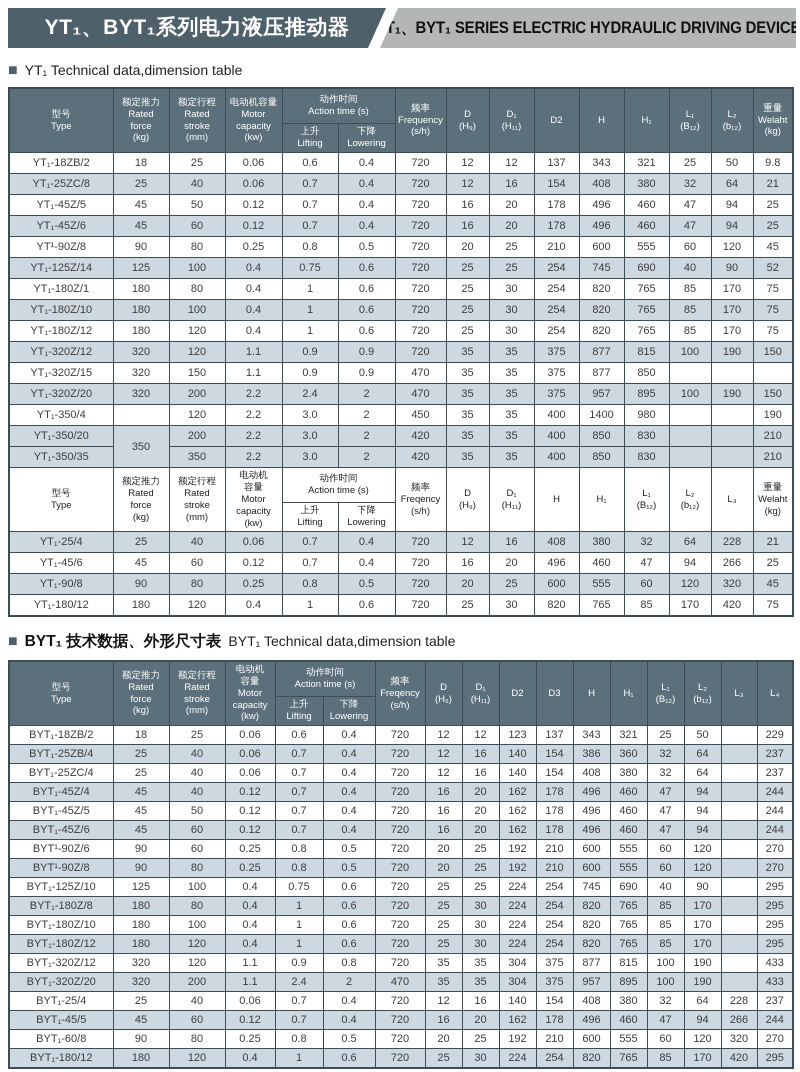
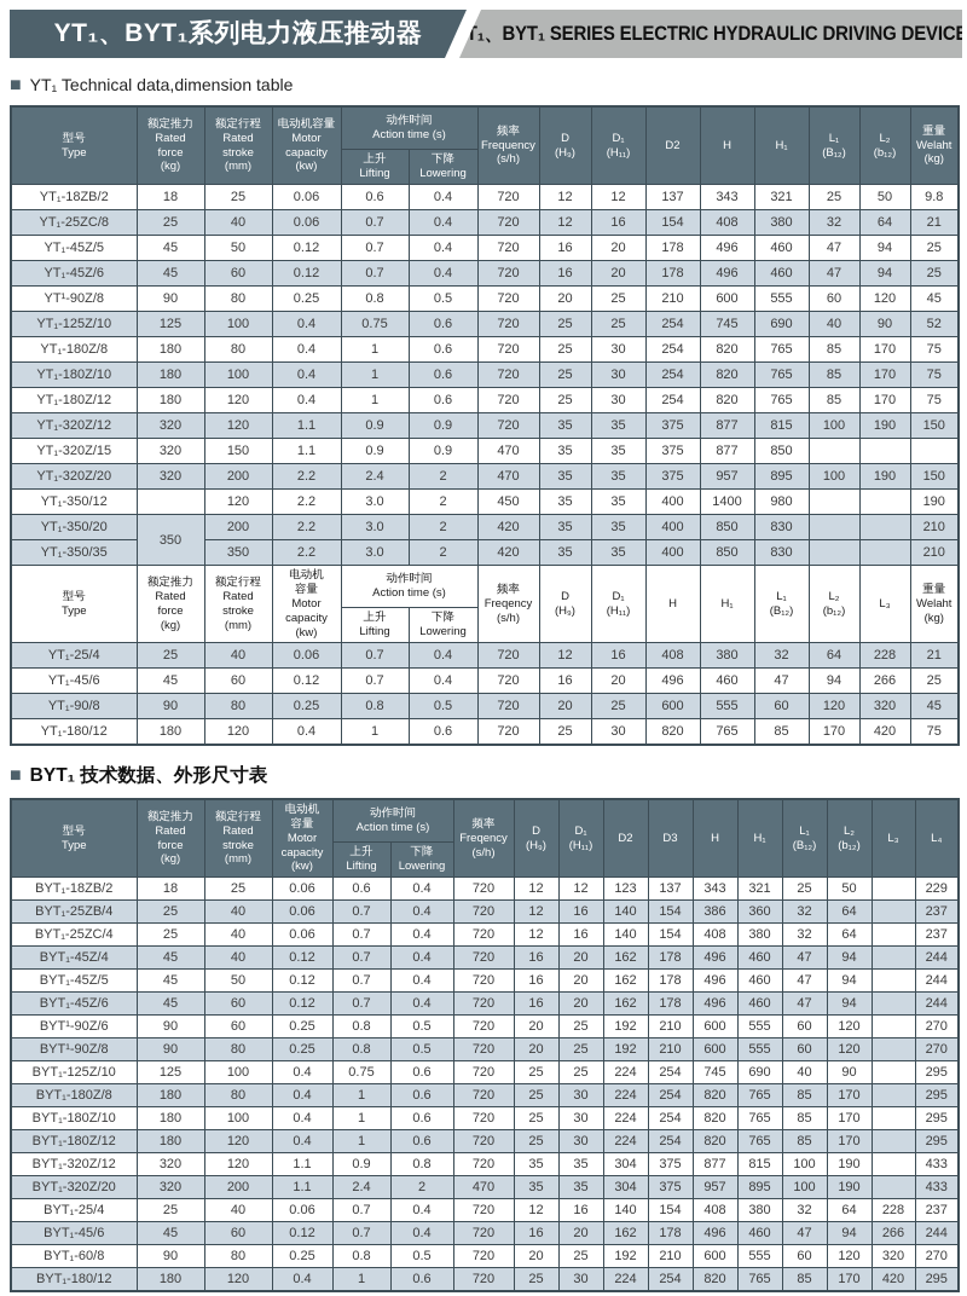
  YT₁、BYT₁系列电力液压推动器
  T₁、BYT₁ SERIES ELECTRIC HYDRAULIC DRIVING DEVICE
  ■
  YT₁ Technical data,dimension table
  型号 Type	额定推力 Rated force (kg)	额定行程 Rated stroke (mm)	电动机容量 Motor capacity (kw)	动作时间 Action time (s)	频率 Frequency (s/h)	D (H₉)	D₁ (H₁₁)	D2	H	H₁	L₁ (B₁₂)	L₂ (b₁₂)	重量 Welaht (kg)
  上升 Lifting	下降 Lowering
  YT₁-18ZB/2	18	25	0.06	0.6	0.4	720	12	12	137	343	321	25	50	9.8
  YT₁-25ZC/8	25	40	0.06	0.7	0.4	720	12	16	154	408	380	32	64	21
  YT₁-45Z/5	45	50	0.12	0.7	0.4	720	16	20	178	496	460	47	94	25
  YT₁-45Z/6	45	60	0.12	0.7	0.4	720	16	20	178	496	460	47	94	25
  YT¹-90Z/8	90	80	0.25	0.8	0.5	720	20	25	210	600	555	60	120	45
- YT₁-125Z/14	125	100	0.4	0.75	0.6	720	25	25	254	745	690	40	90	52
+ YT₁-125Z/10	125	100	0.4	0.75	0.6	720	25	25	254	745	690	40	90	52
- YT₁-180Z/1	180	80	0.4	1	0.6	720	25	30	254	820	765	85	170	75
+ YT₁-180Z/8	180	80	0.4	1	0.6	720	25	30	254	820	765	85	170	75
  YT₁-180Z/10	180	100	0.4	1	0.6	720	25	30	254	820	765	85	170	75
  YT₁-180Z/12	180	120	0.4	1	0.6	720	25	30	254	820	765	85	170	75
  YT₁-320Z/12	320	120	1.1	0.9	0.9	720	35	35	375	877	815	100	190	150
  YT₁-320Z/15	320	150	1.1	0.9	0.9	470	35	35	375	877	850
  YT₁-320Z/20	320	200	2.2	2.4	2	470	35	35	375	957	895	100	190	150
- YT₁-350/4		120	2.2	3.0	2	450	35	35	400	1400	980			190
+ YT₁-350/12		120	2.2	3.0	2	450	35	35	400	1400	980			190
  YT₁-350/20	350	200	2.2	3.0	2	420	35	35	400	850	830			210
  YT₁-350/35	350	2.2	3.0	2	420	35	35	400	850	830			210
  型号 Type	额定推力 Rated force (kg)	额定行程 Rated stroke (mm)	电动机 容量 Motor capacity (kw)	动作时间 Action time (s)	频率 Freqency (s/h)	D (H₉)	D₁ (H₁₁)	H	H₁	L₁ (B₁₂)	L₂ (b₁₂)	L₃	重量 Welaht (kg)
  上升 Lifting	下降 Lowering
  YT₁-25/4	25	40	0.06	0.7	0.4	720	12	16	408	380	32	64	228	21
  YT₁-45/6	45	60	0.12	0.7	0.4	720	16	20	496	460	47	94	266	25
  YT₁-90/8	90	80	0.25	0.8	0.5	720	20	25	600	555	60	120	320	45
  YT₁-180/12	180	120	0.4	1	0.6	720	25	30	820	765	85	170	420	75
  ■
  BYT₁ 技术数据、外形尺寸表
- BYT₁ Technical data,dimension table
  型号 Type	额定推力 Rated force (kg)	额定行程 Rated stroke (mm)	电动机 容量 Motor capacity (kw)	动作时间 Action time (s)	频率 Freqency (s/h)	D (H₉)	D₁ (H₁₁)	D2	D3	H	H₁	L₁ (B₁₂)	L₂ (b₁₂)	L₃	L₄
  上升 Lifting	下降 Lowering
  BYT₁-18ZB/2	18	25	0.06	0.6	0.4	720	12	12	123	137	343	321	25	50		229
  BYT₁-25ZB/4	25	40	0.06	0.7	0.4	720	12	16	140	154	386	360	32	64		237
  BYT₁-25ZC/4	25	40	0.06	0.7	0.4	720	12	16	140	154	408	380	32	64		237
  BYT₁-45Z/4	45	40	0.12	0.7	0.4	720	16	20	162	178	496	460	47	94		244
  BYT₁-45Z/5	45	50	0.12	0.7	0.4	720	16	20	162	178	496	460	47	94		244
  BYT₁-45Z/6	45	60	0.12	0.7	0.4	720	16	20	162	178	496	460	47	94		244
  BYT¹-90Z/6	90	60	0.25	0.8	0.5	720	20	25	192	210	600	555	60	120		270
  BYT¹-90Z/8	90	80	0.25	0.8	0.5	720	20	25	192	210	600	555	60	120		270
  BYT₁-125Z/10	125	100	0.4	0.75	0.6	720	25	25	224	254	745	690	40	90		295
  BYT₁-180Z/8	180	80	0.4	1	0.6	720	25	30	224	254	820	765	85	170		295
  BYT₁-180Z/10	180	100	0.4	1	0.6	720	25	30	224	254	820	765	85	170		295
  BYT₁-180Z/12	180	120	0.4	1	0.6	720	25	30	224	254	820	765	85	170		295
  BYT₁-320Z/12	320	120	1.1	0.9	0.8	720	35	35	304	375	877	815	100	190		433
  BYT₁-320Z/20	320	200	1.1	2.4	2	470	35	35	304	375	957	895	100	190		433
  BYT₁-25/4	25	40	0.06	0.7	0.4	720	12	16	140	154	408	380	32	64	228	237
- BYT₁-45/5	45	60	0.12	0.7	0.4	720	16	20	162	178	496	460	47	94	266	244
+ BYT₁-45/6	45	60	0.12	0.7	0.4	720	16	20	162	178	496	460	47	94	266	244
  BYT₁-60/8	90	80	0.25	0.8	0.5	720	20	25	192	210	600	555	60	120	320	270
  BYT₁-180/12	180	120	0.4	1	0.6	720	25	30	224	254	820	765	85	170	420	295
